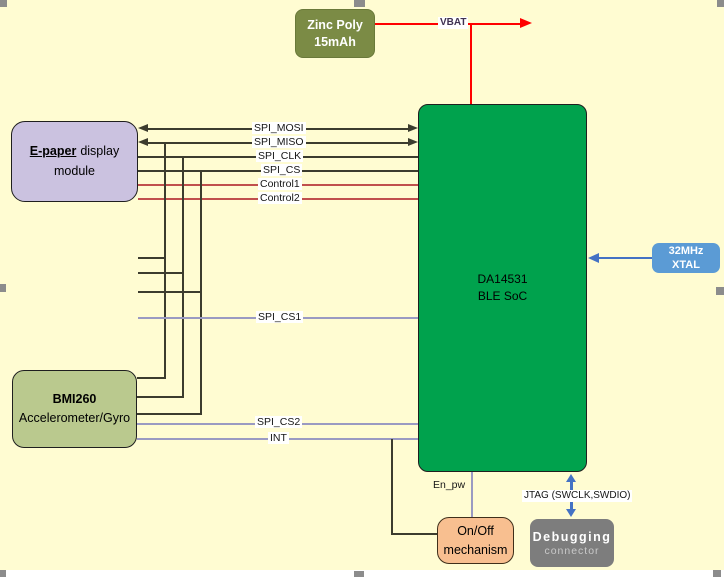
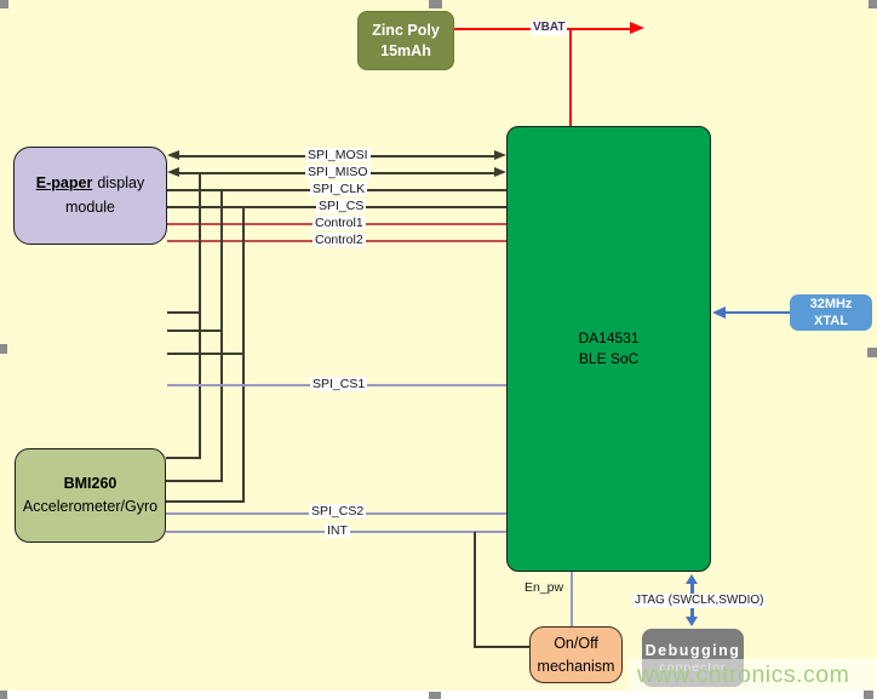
  VBAT
  SPI_MOSI
  SPI_MISO
  SPI_CLK
  SPI_CS
  Control1
  Control2
  SPI_CS1
  SPI_CS2
  INT
  En_pw
  JTAG (SWCLK,SWDIO)
  Zinc Poly
  15mAh
  E-paper display
  module
  BMI260
  Accelerometer/Gyro
  DA14531
  BLE SoC
  32MHz
  XTAL
  On/Off
  mechanism
  Debugging
  connector
+ www.cntronics.com
